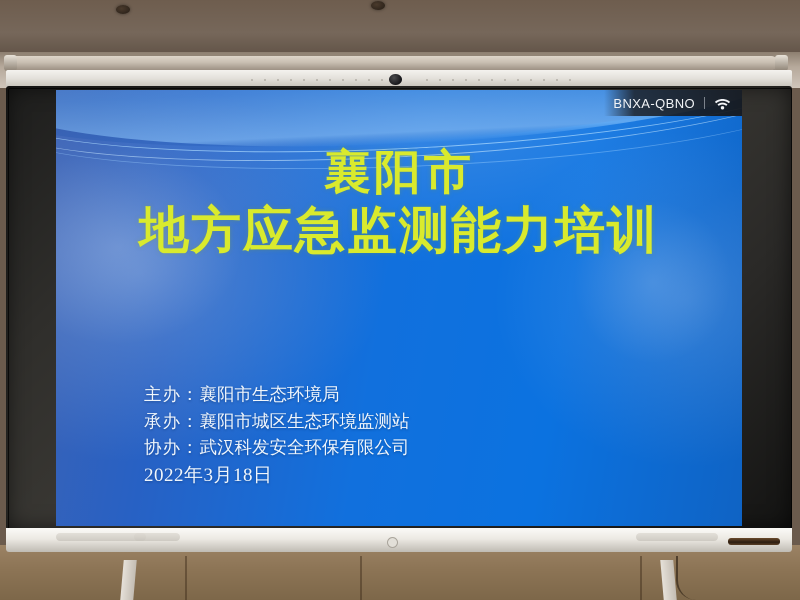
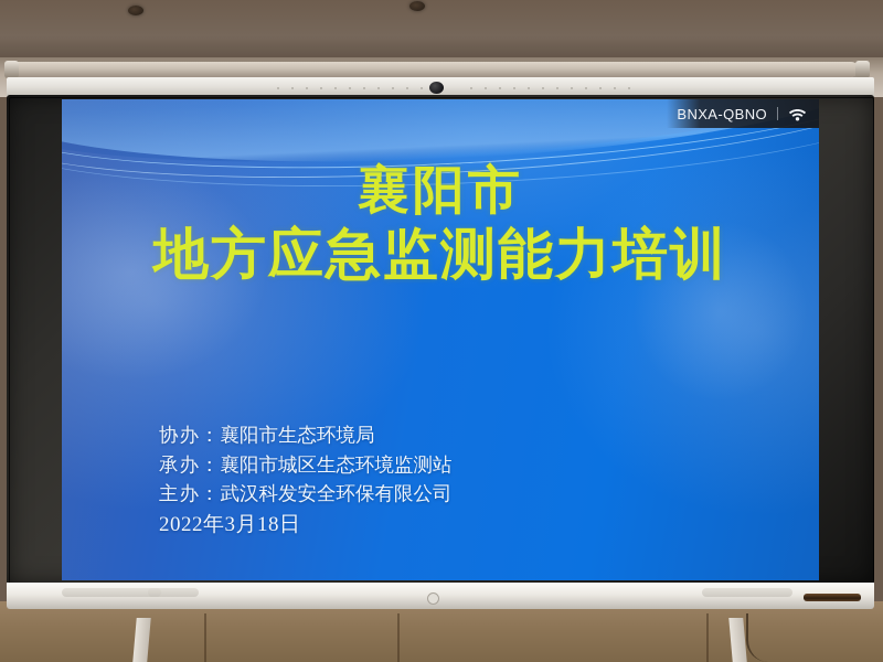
  襄阳市
  地方应急监测能力培训
- 主办：襄阳市生态环境局
+ 协办：襄阳市生态环境局
  承办：襄阳市城区生态环境监测站
- 协办：武汉科发安全环保有限公司
+ 主办：武汉科发安全环保有限公司
  2022年3月18日
  BNXA-QBNO
